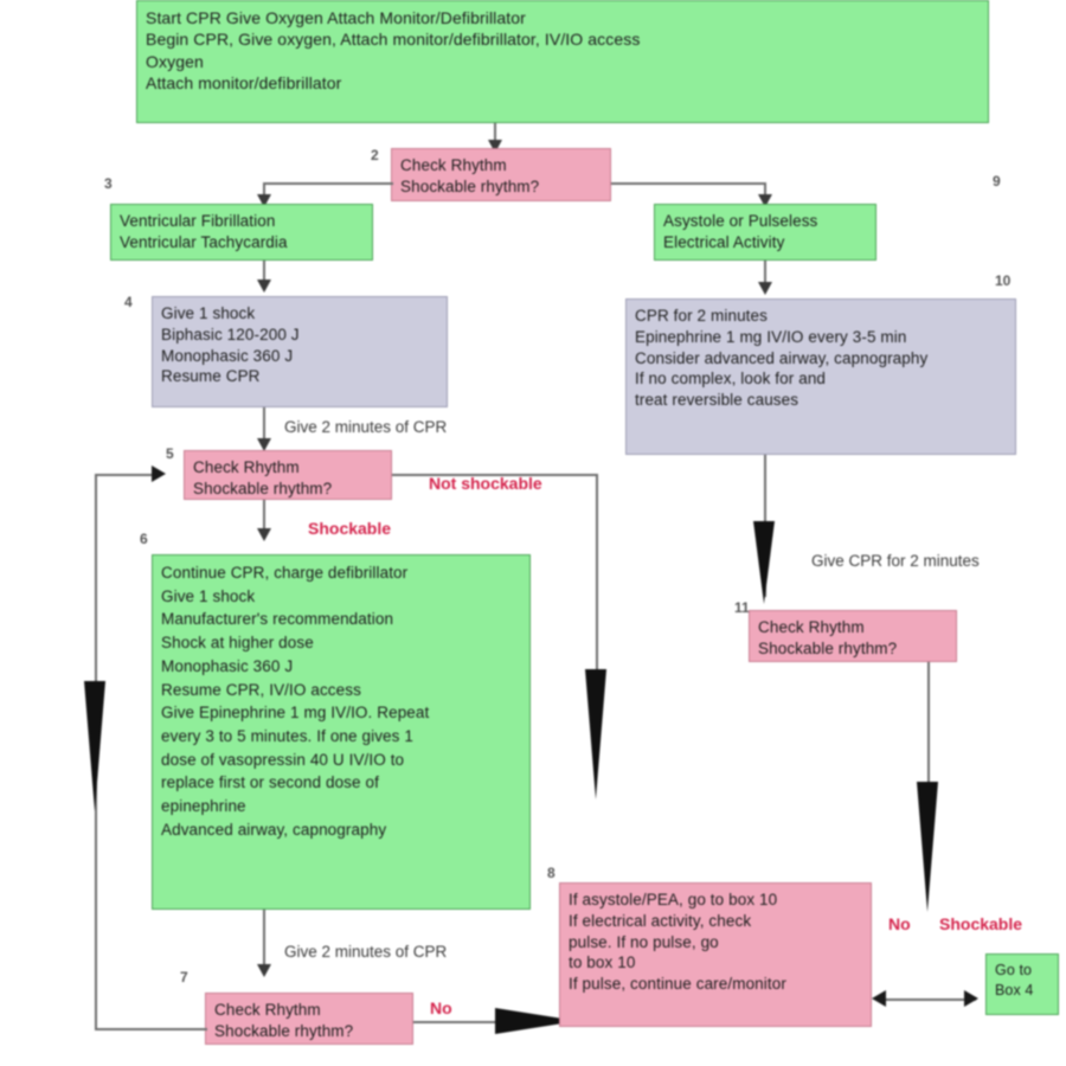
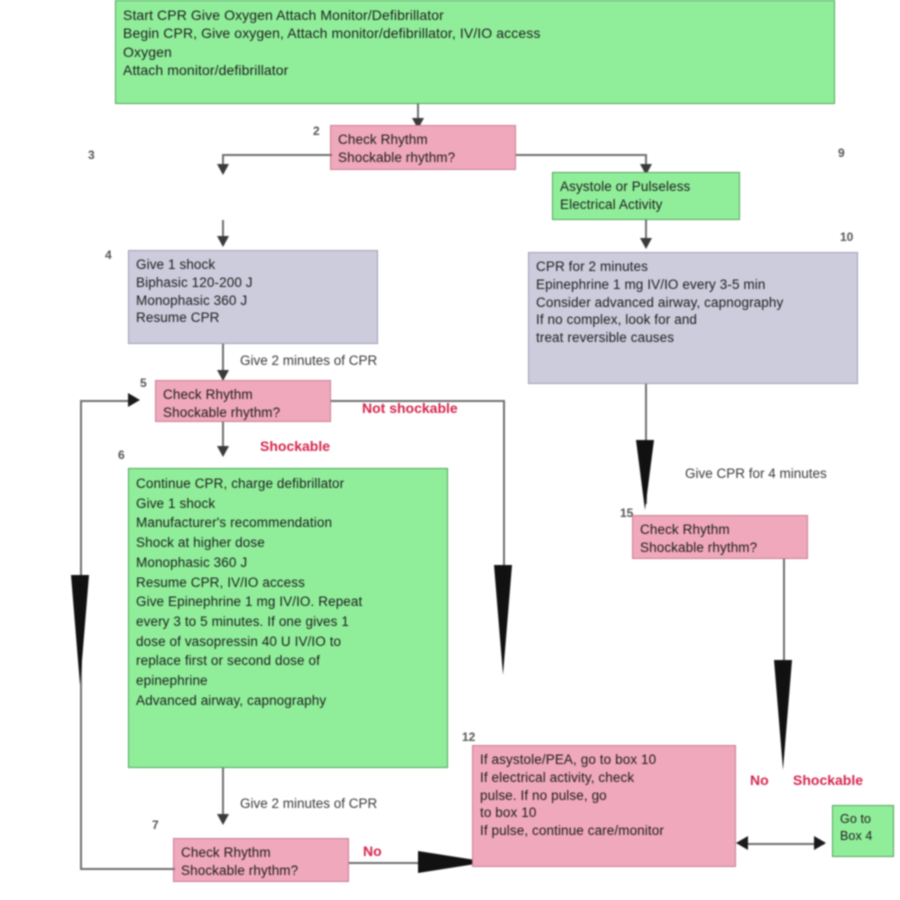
  Start CPR Give Oxygen Attach Monitor/Defibrillator
  Begin CPR, Give oxygen, Attach monitor/defibrillator, IV/IO access
  Oxygen
  Attach monitor/defibrillator
  2
  Check Rhythm
  Shockable rhythm?
  3
- Ventricular Fibrillation
- Ventricular Tachycardia
  9
  Asystole or Pulseless
  Electrical Activity
  4
  Give 1 shock
  Biphasic 120-200 J
  Monophasic 360 J
  Resume CPR
  10
  CPR for 2 minutes
  Epinephrine 1 mg IV/IO every 3-5 min
  Consider advanced airway, capnography
  If no complex, look for and
  treat reversible causes
  Give 2 minutes of CPR
  5
  Check Rhythm
  Shockable rhythm?
  Not shockable
  Shockable
  6
  Continue CPR, charge defibrillator
  Give 1 shock
  Manufacturer's recommendation
  Shock at higher dose
  Monophasic 360 J
  Resume CPR, IV/IO access
  Give Epinephrine 1 mg IV/IO. Repeat
  every 3 to 5 minutes. If one gives 1
  dose of vasopressin 40 U IV/IO to
  replace first or second dose of
  epinephrine
  Advanced airway, capnography
- Give CPR for 2 minutes
+ Give CPR for 4 minutes
- 11
+ 15
  Check Rhythm
  Shockable rhythm?
  Give 2 minutes of CPR
  7
  Check Rhythm
  Shockable rhythm?
  No
- 8
+ 12
  If asystole/PEA, go to box 10
  If electrical activity, check
  pulse. If no pulse, go
  to box 10
  If pulse, continue care/monitor
  No
  Shockable
  Go to
  Box 4
